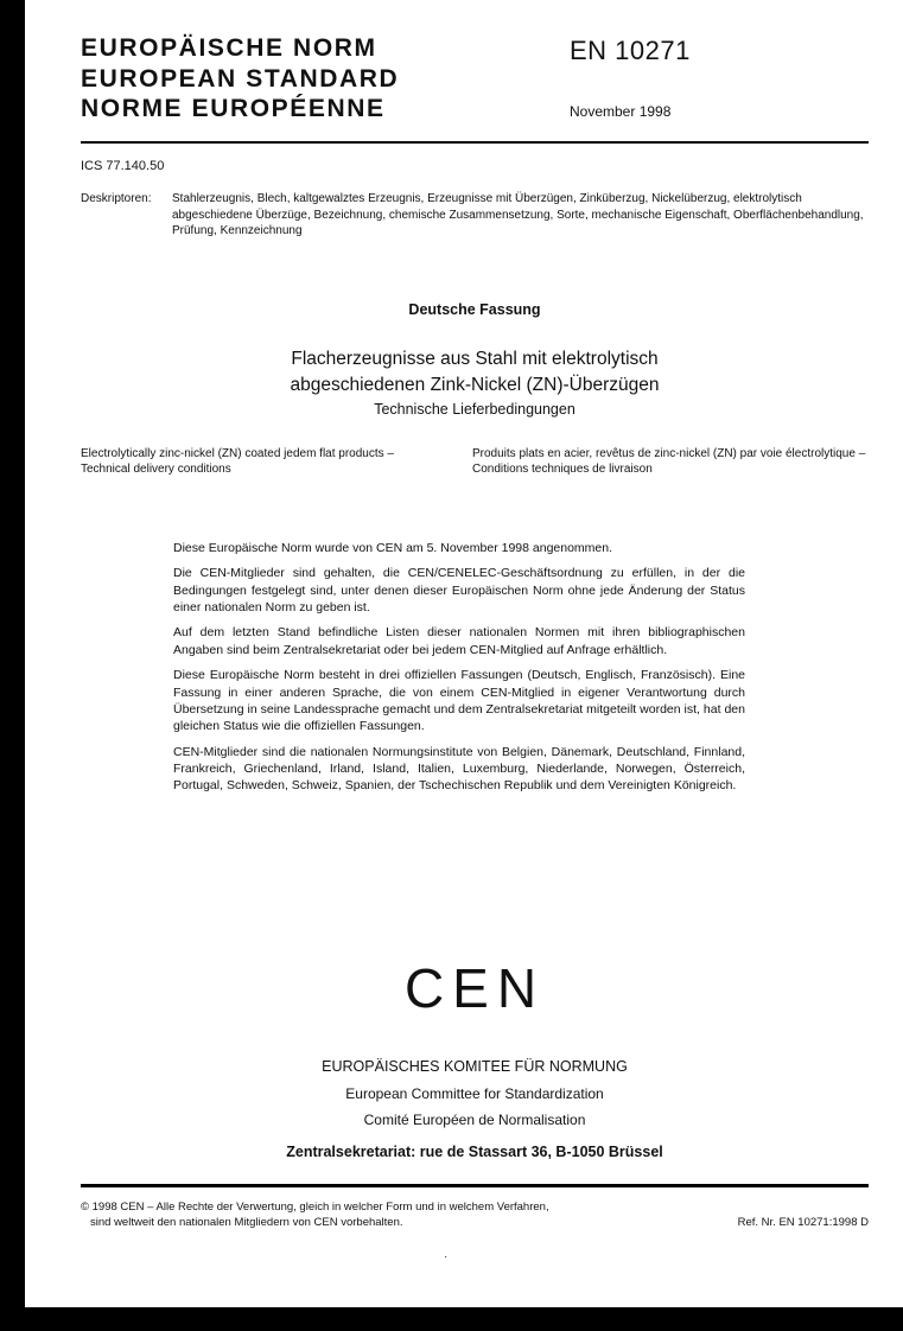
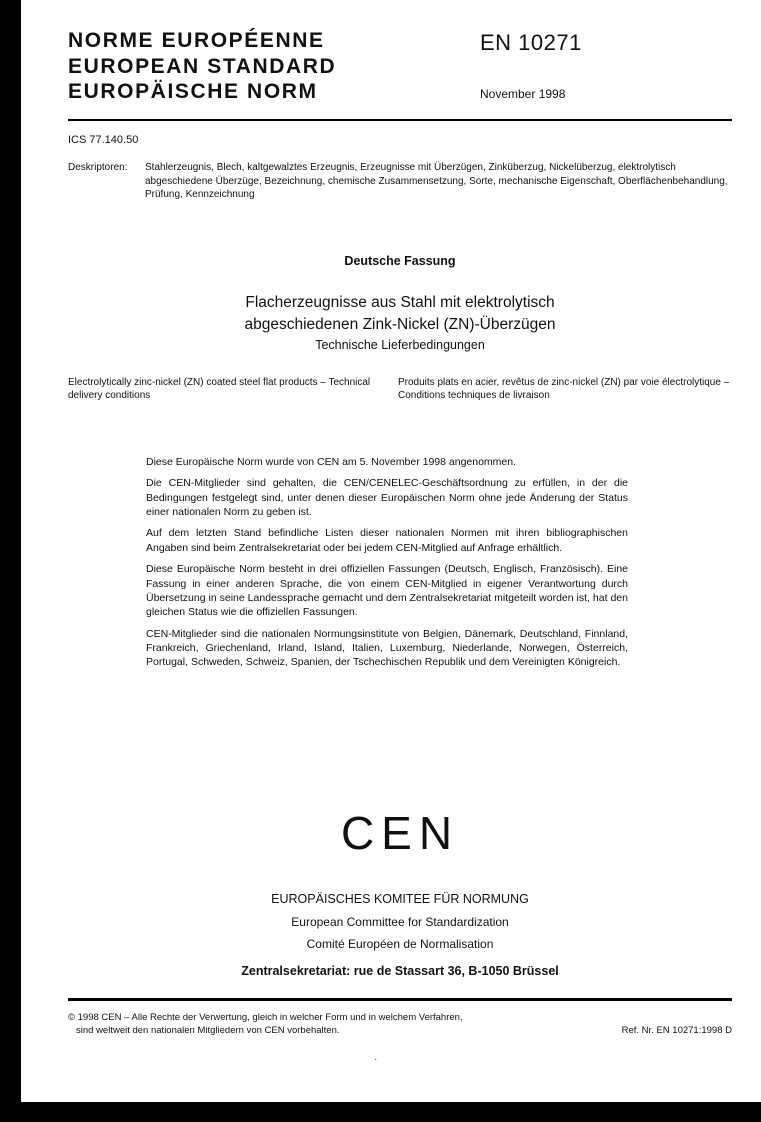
  ·
- EUROPÄISCHE NORM
+ NORME EUROPÉENNE
  EUROPEAN STANDARD
- NORME EUROPÉENNE
+ EUROPÄISCHE NORM
  EN 10271
  November 1998
  ICS 77.140.50
  Deskriptoren:
  Stahlerzeugnis, Blech, kaltgewalztes Erzeugnis, Erzeugnisse mit Überzügen, Zinküberzug, Nickelüberzug, elektrolytisch abgeschiedene Überzüge, Bezeichnung, chemische Zusammensetzung, Sorte, mechanische Eigenschaft, Oberflächenbehandlung, Prüfung, Kennzeichnung
  Deutsche Fassung
  Flacherzeugnisse aus Stahl mit elektrolytisch
  abgeschiedenen Zink-Nickel (ZN)-Überzügen
  Technische Lieferbedingungen
- Electrolytically zinc-nickel (ZN) coated jedem flat products – Technical delivery conditions
+ Electrolytically zinc-nickel (ZN) coated steel flat products – Technical delivery conditions
  Produits plats en acier, revêtus de zinc-nickel (ZN) par voie électrolytique – Conditions techniques de livraison
  Diese Europäische Norm wurde von CEN am 5. November 1998 angenommen.
  Die CEN-Mitglieder sind gehalten, die CEN/CENELEC-Geschäftsordnung zu erfüllen, in der die Bedingungen festgelegt sind, unter denen dieser Europäischen Norm ohne jede Änderung der Status einer nationalen Norm zu geben ist.
  Auf dem letzten Stand befindliche Listen dieser nationalen Normen mit ihren bibliographischen Angaben sind beim Zentralsekretariat oder bei jedem CEN-Mitglied auf Anfrage erhältlich.
  Diese Europäische Norm besteht in drei offiziellen Fassungen (Deutsch, Englisch, Französisch). Eine Fassung in einer anderen Sprache, die von einem CEN-Mitglied in eigener Verantwortung durch Übersetzung in seine Landessprache gemacht und dem Zentralsekretariat mitgeteilt worden ist, hat den gleichen Status wie die offiziellen Fassungen.
  CEN-Mitglieder sind die nationalen Normungsinstitute von Belgien, Dänemark, Deutschland, Finnland, Frankreich, Griechenland, Irland, Island, Italien, Luxemburg, Niederlande, Norwegen, Österreich, Portugal, Schweden, Schweiz, Spanien, der Tschechischen Republik und dem Vereinigten Königreich.
  CEN
  EUROPÄISCHES KOMITEE FÜR NORMUNG
  European Committee for Standardization
  Comité Européen de Normalisation
  Zentralsekretariat: rue de Stassart 36, B-1050 Brüssel
  © 1998 CEN – Alle Rechte der Verwertung, gleich in welcher Form und in welchem Verfahren,
  sind weltweit den nationalen Mitgliedern von CEN vorbehalten.
  Ref. Nr. EN 10271:1998 D
